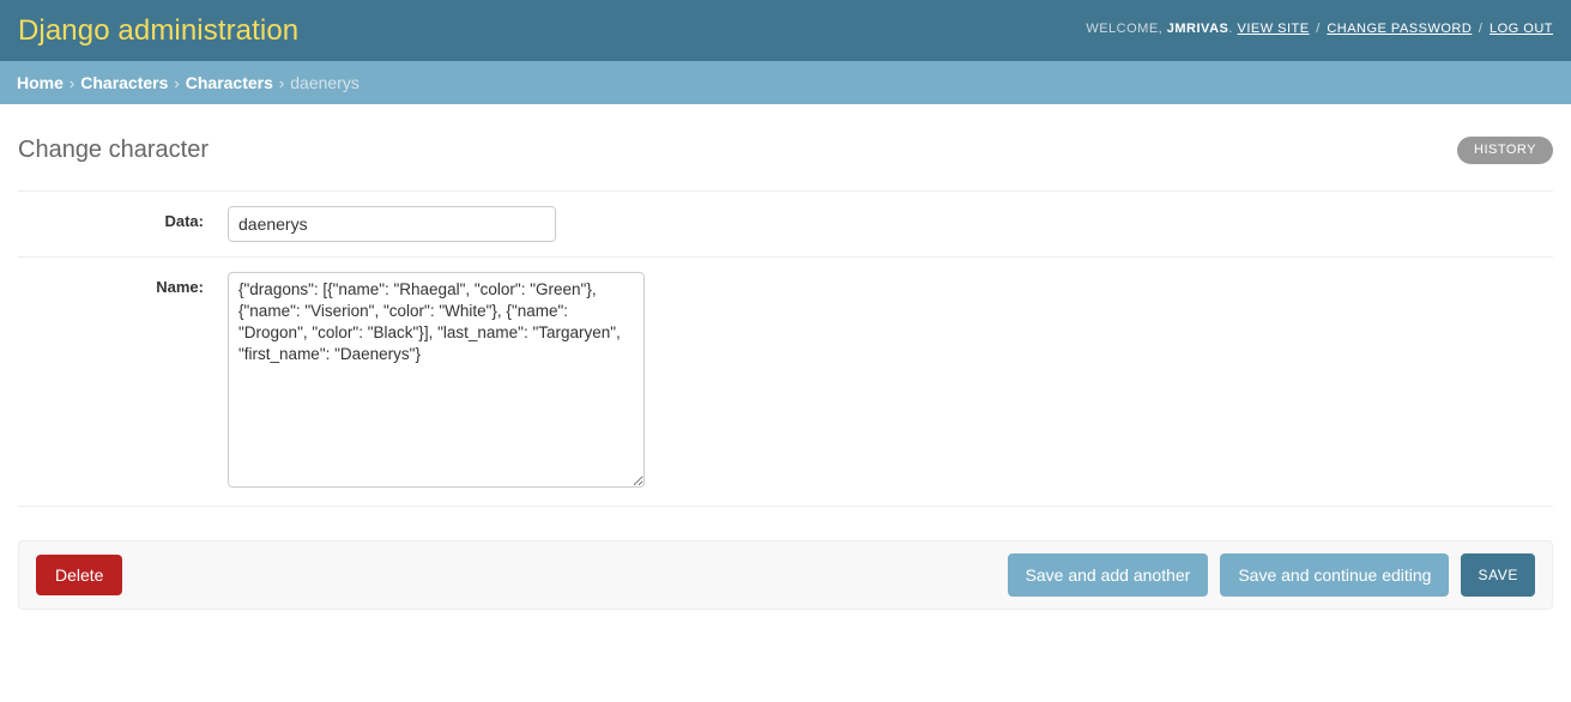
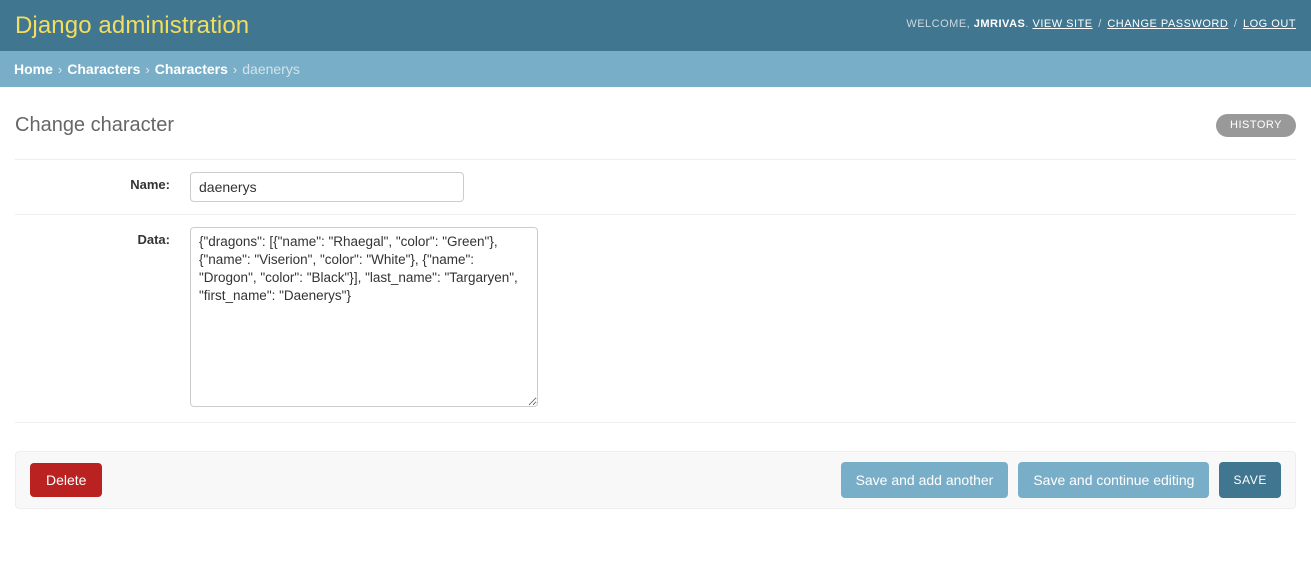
  Django administration
  WELCOME, JMRIVAS. VIEW SITE / CHANGE PASSWORD / LOG OUT
  Home
  ›
  Characters
  ›
  Characters
  ›
  daenerys
  Change character
  HISTORY
- Data:
+ Name:
  daenerys
- Name:
+ Data:
  Delete
  Save and add another
  Save and continue editing
  SAVE
